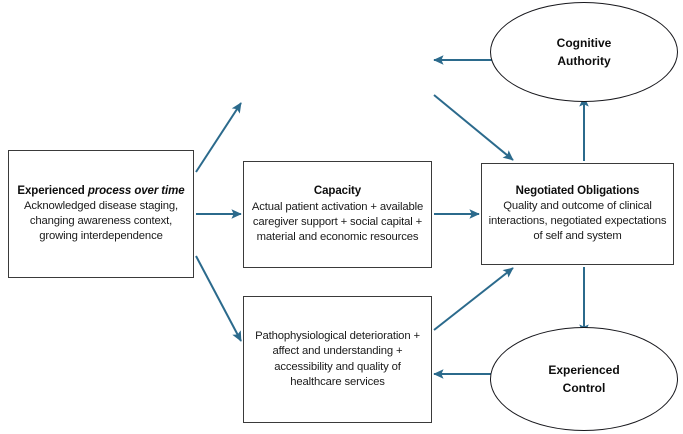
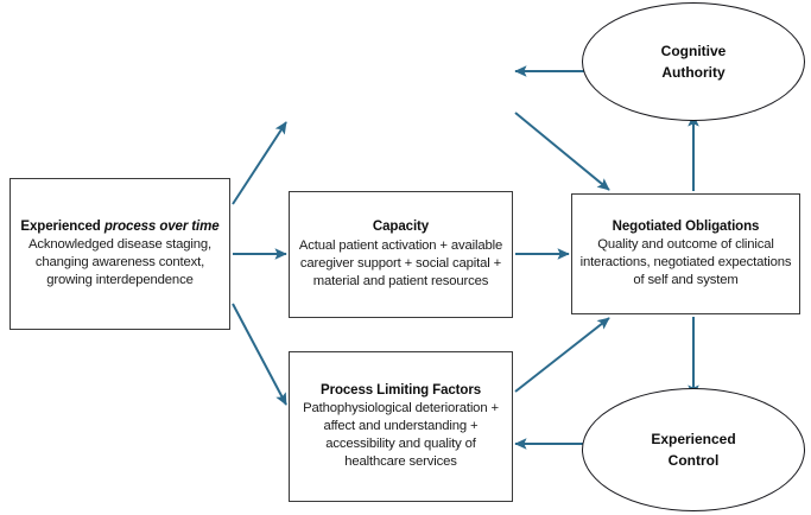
  Experienced process over time
  Acknowledged disease staging, changing awareness context, growing interdependence
  Capacity
- Actual patient activation + available caregiver support + social capital + material and economic resources
+ Actual patient activation + available caregiver support + social capital + material and patient resources
+ Process Limiting Factors
  Pathophysiological deterioration + affect and understanding + accessibility and quality of healthcare services
  Negotiated Obligations
  Quality and outcome of clinical interactions, negotiated expectations of self and system
  Cognitive
  Authority
  Experienced
  Control
